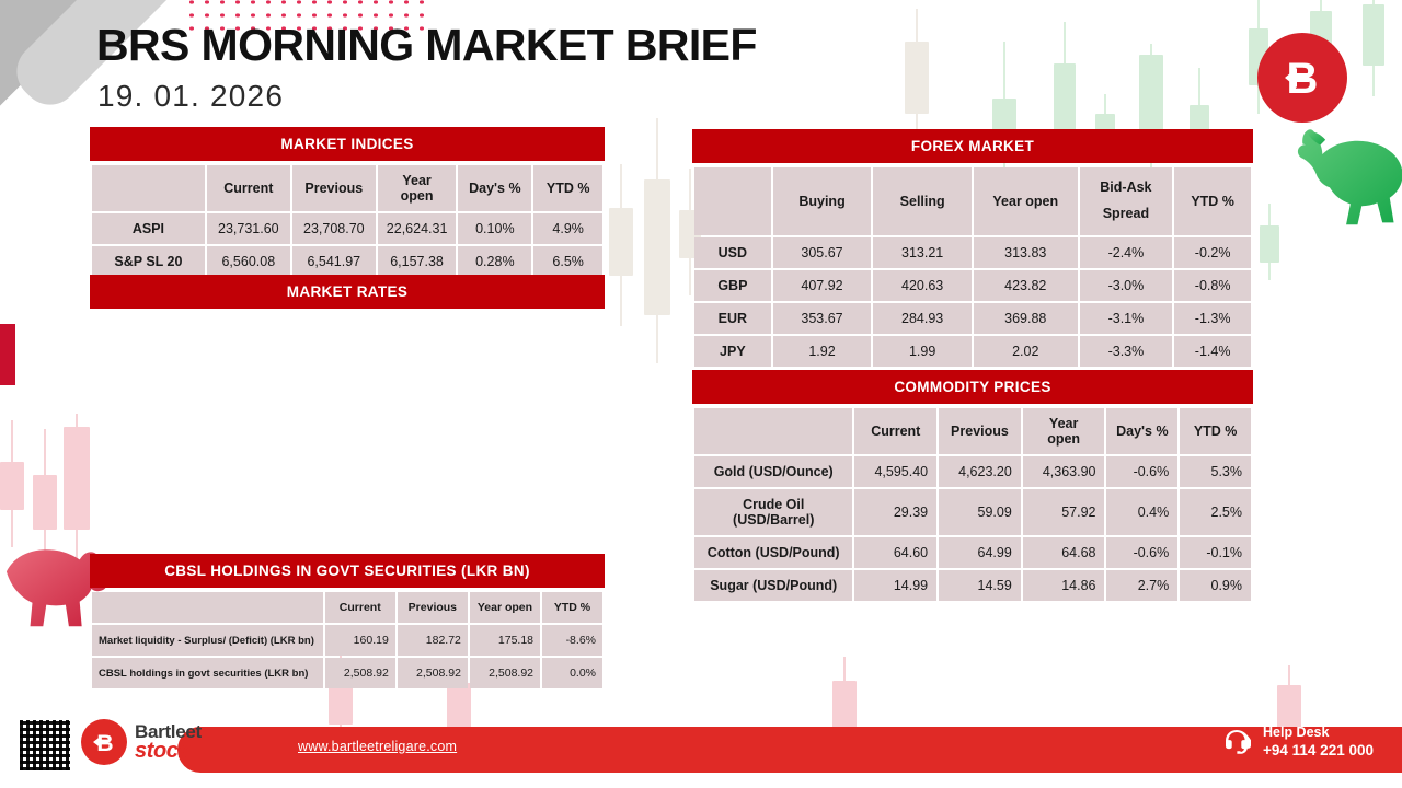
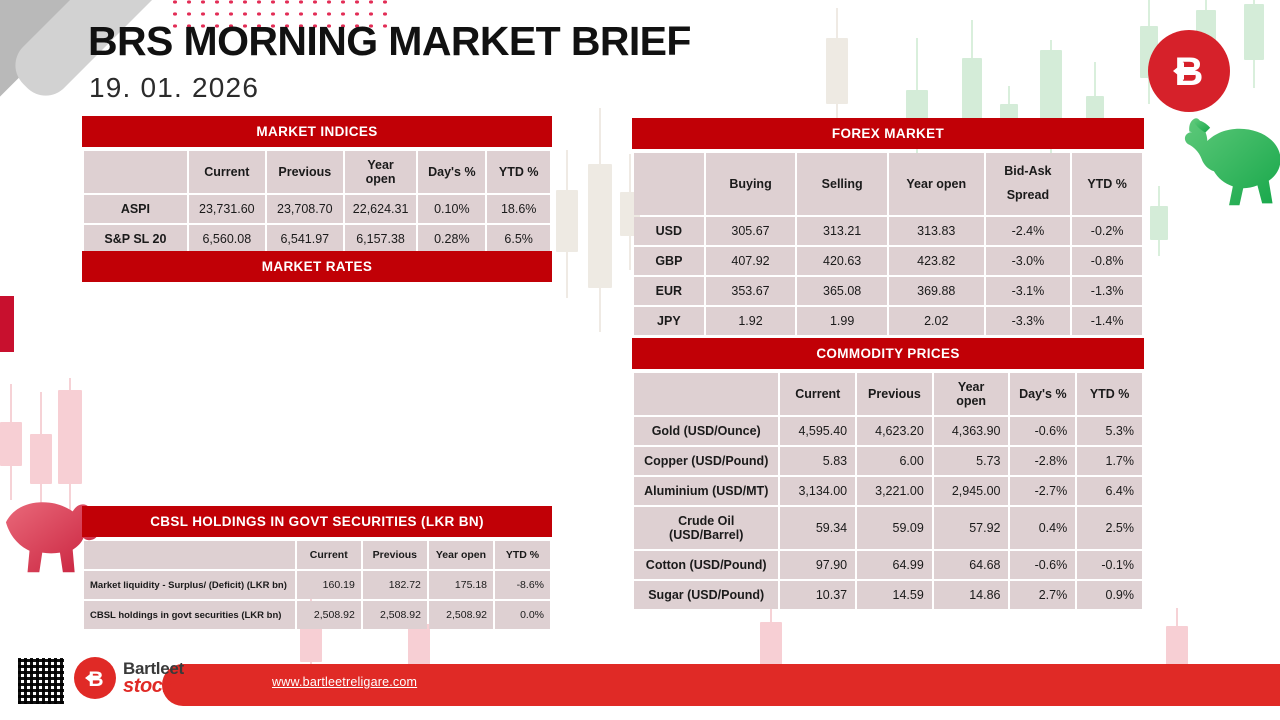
  BRS MORNING MARKET BRIEF
  19. 01. 2026
  B
  MARKET INDICES
  	Current	Previous	Year open	Day's %	YTD %
- ASPI	23,731.60	23,708.70	22,624.31	0.10%	4.9%
+ ASPI	23,731.60	23,708.70	22,624.31	0.10%	18.6%
  S&P SL 20	6,560.08	6,541.97	6,157.38	0.28%	6.5%
  MARKET RATES
  CBSL HOLDINGS IN GOVT SECURITIES (LKR BN)
  	Current	Previous	Year open	YTD %
  Market liquidity - Surplus/ (Deficit) (LKR bn)	160.19	182.72	175.18	-8.6%
  CBSL holdings in govt securities (LKR bn)	2,508.92	2,508.92	2,508.92	0.0%
  FOREX MARKET
  	Buying	Selling	Year open	Bid-Ask Spread	YTD %
  USD	305.67	313.21	313.83	-2.4%	-0.2%
  GBP	407.92	420.63	423.82	-3.0%	-0.8%
- EUR	353.67	284.93	369.88	-3.1%	-1.3%
+ EUR	353.67	365.08	369.88	-3.1%	-1.3%
  JPY	1.92	1.99	2.02	-3.3%	-1.4%
  COMMODITY PRICES
  	Current	Previous	Year open	Day's %	YTD %
  Gold (USD/Ounce)	4,595.40	4,623.20	4,363.90	-0.6%	5.3%
+ Copper (USD/Pound)	5.83	6.00	5.73	-2.8%	1.7%
+ Aluminium (USD/MT)	3,134.00	3,221.00	2,945.00	-2.7%	6.4%
- Crude Oil (USD/Barrel)	29.39	59.09	57.92	0.4%	2.5%
+ Crude Oil (USD/Barrel)	59.34	59.09	57.92	0.4%	2.5%
- Cotton (USD/Pound)	64.60	64.99	64.68	-0.6%	-0.1%
+ Cotton (USD/Pound)	97.90	64.99	64.68	-0.6%	-0.1%
- Sugar (USD/Pound)	14.99	14.59	14.86	2.7%	0.9%
+ Sugar (USD/Pound)	10.37	14.59	14.86	2.7%	0.9%
  www.bartleetreligare.com
  B
  Bartleet
  stock
- Help Desk
- +94 114 221 000
